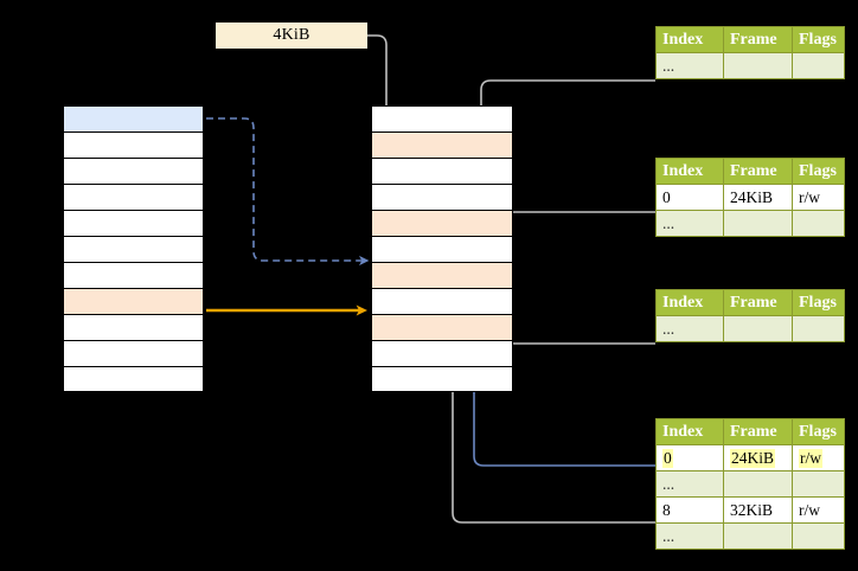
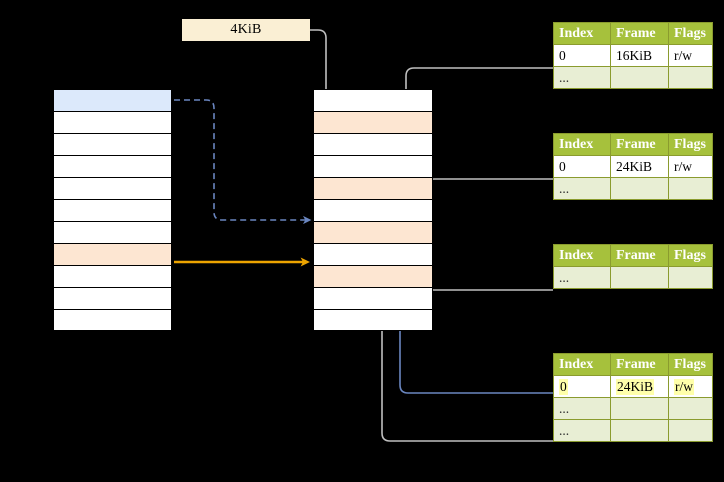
  4KiB
  Index	Frame	Flags
+ 0	16KiB	r/w
  ...
  Index	Frame	Flags
  0	24KiB	r/w
  ...
  Index	Frame	Flags
  ...
  Index	Frame	Flags
  0	24KiB	r/w
  ...
- 8	32KiB	r/w
  ...
